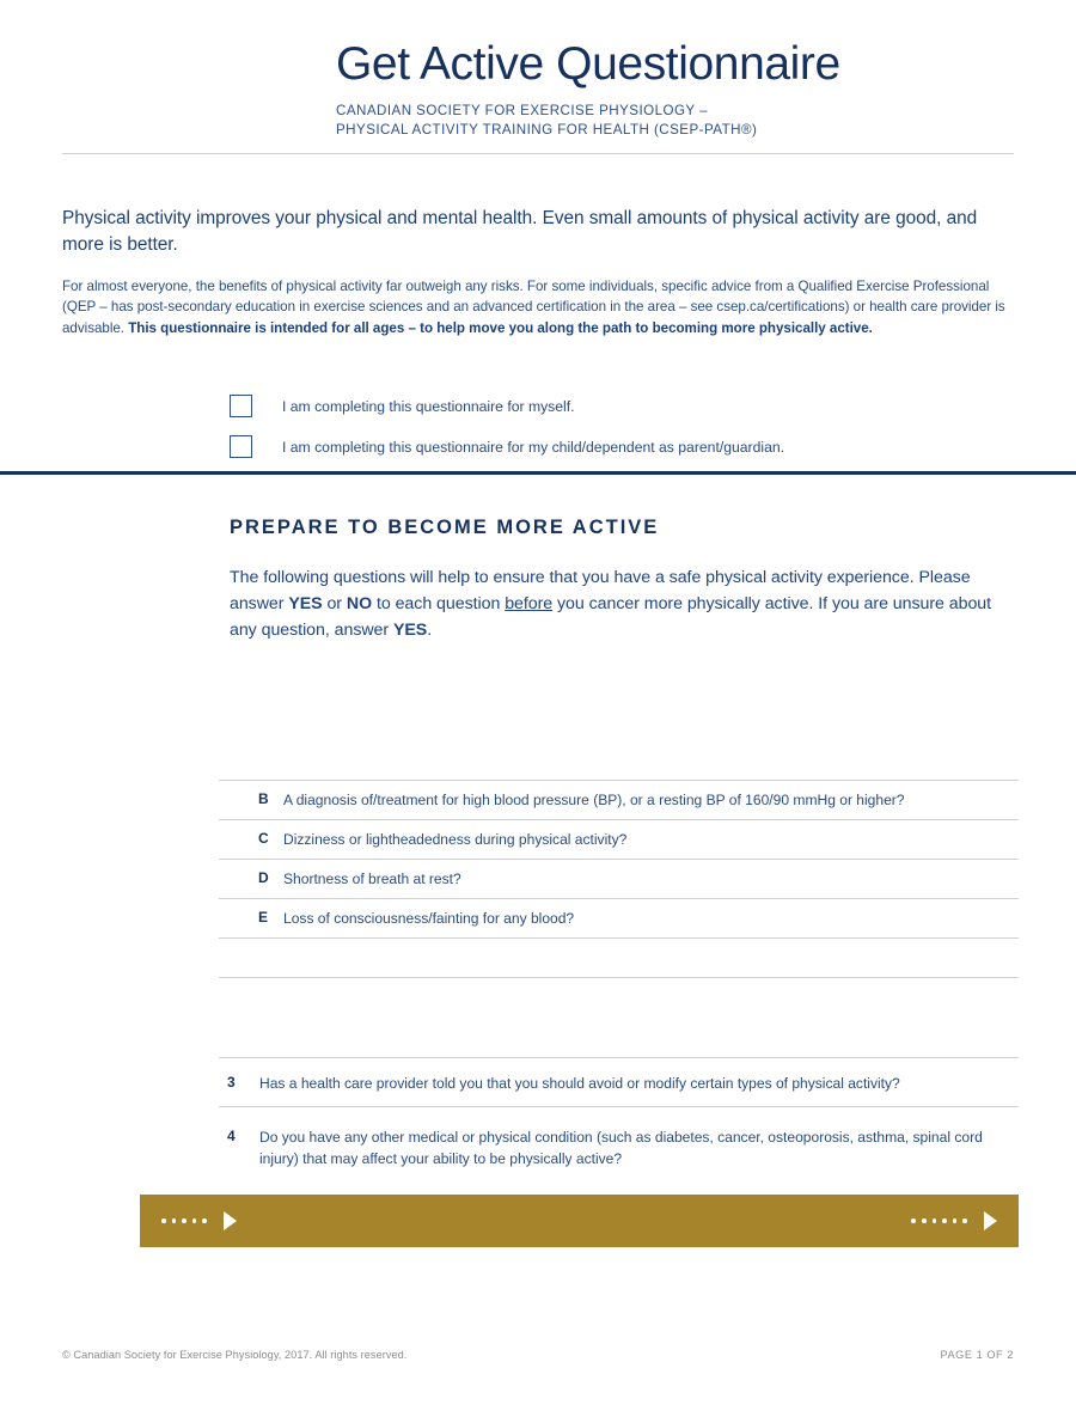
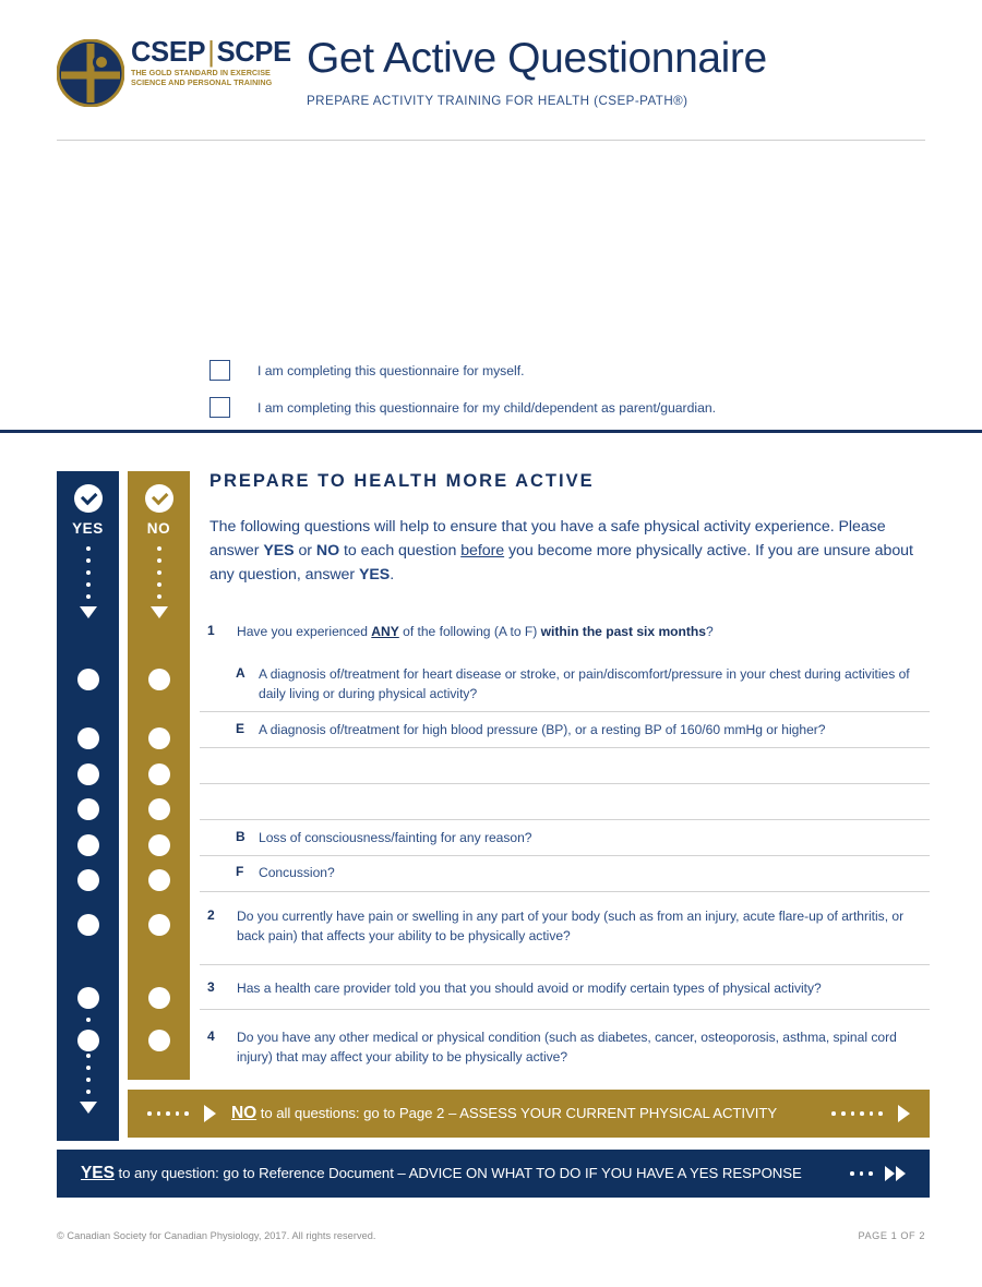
+ CSEP|SCPE
+ THE GOLD STANDARD IN EXERCISE
+ SCIENCE AND PERSONAL TRAINING
  Get Active Questionnaire
- CANADIAN SOCIETY FOR EXERCISE PHYSIOLOGY –
- PHYSICAL ACTIVITY TRAINING FOR HEALTH (CSEP-PATH®)
+ PREPARE ACTIVITY TRAINING FOR HEALTH (CSEP-PATH®)
- Physical activity improves your physical and mental health. Even small amounts of physical activity are good, and more is better.
- For almost everyone, the benefits of physical activity far outweigh any risks. For some individuals, specific advice from a Qualified Exercise Professional (QEP – has post-secondary education in exercise sciences and an advanced certification in the area – see csep.ca/certifications) or health care provider is advisable. This questionnaire is intended for all ages – to help move you along the path to becoming more physically active.
  I am completing this questionnaire for myself.
  I am completing this questionnaire for my child/dependent as parent/guardian.
+ YES
+ NO
- PREPARE TO BECOME MORE ACTIVE
+ PREPARE TO HEALTH MORE ACTIVE
- The following questions will help to ensure that you have a safe physical activity experience. Please answer YES or NO to each question before you cancer more physically active. If you are unsure about any question, answer YES.
+ The following questions will help to ensure that you have a safe physical activity experience. Please answer YES or NO to each question before you become more physically active. If you are unsure about any question, answer YES.
+ 1
+ Have you experienced ANY of the following (A to F) within the past six months?
+ A
+ A diagnosis of/treatment for heart disease or stroke, or pain/discomfort/pressure in your chest during activities of daily living or during physical activity?
- B
+ E
- A diagnosis of/treatment for high blood pressure (BP), or a resting BP of 160/90 mmHg or higher?
+ A diagnosis of/treatment for high blood pressure (BP), or a resting BP of 160/60 mmHg or higher?
- C
- Dizziness or lightheadedness during physical activity?
- D
- Shortness of breath at rest?
- E
+ B
- Loss of consciousness/fainting for any blood?
+ Loss of consciousness/fainting for any reason?
+ F
+ Concussion?
+ 2
+ Do you currently have pain or swelling in any part of your body (such as from an injury, acute flare-up of arthritis, or back pain) that affects your ability to be physically active?
  3
  Has a health care provider told you that you should avoid or modify certain types of physical activity?
  4
  Do you have any other medical or physical condition (such as diabetes, cancer, osteoporosis, asthma, spinal cord injury) that may affect your ability to be physically active?
+ NO to all questions: go to Page 2 – ASSESS YOUR CURRENT PHYSICAL ACTIVITY
+ YES to any question: go to Reference Document – ADVICE ON WHAT TO DO IF YOU HAVE A YES RESPONSE
- © Canadian Society for Exercise Physiology, 2017. All rights reserved.
+ © Canadian Society for Canadian Physiology, 2017. All rights reserved.
  PAGE 1 OF 2
